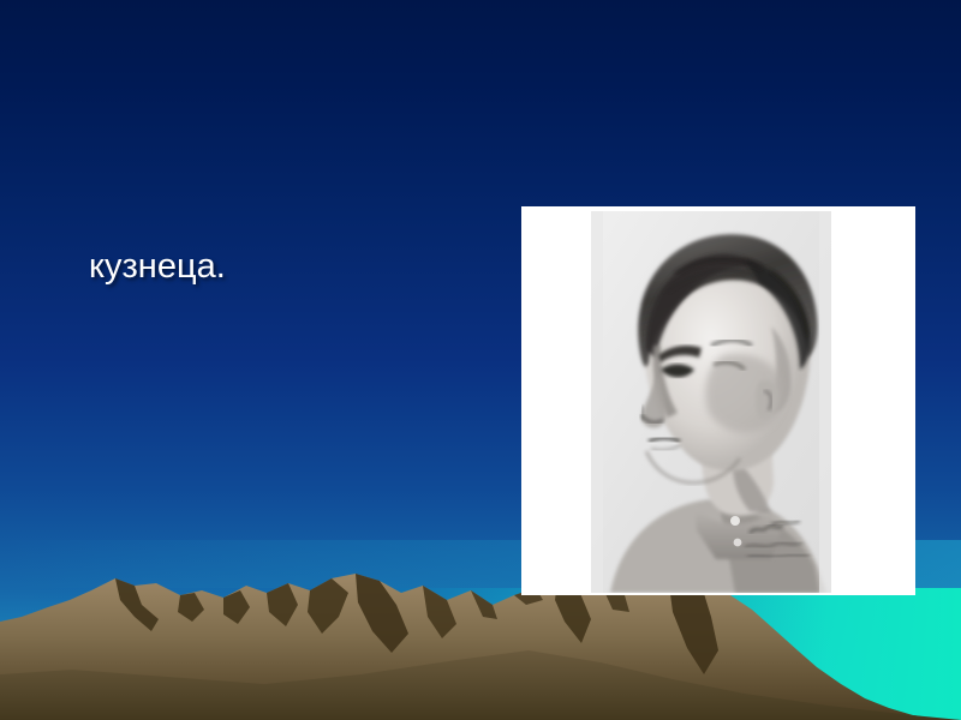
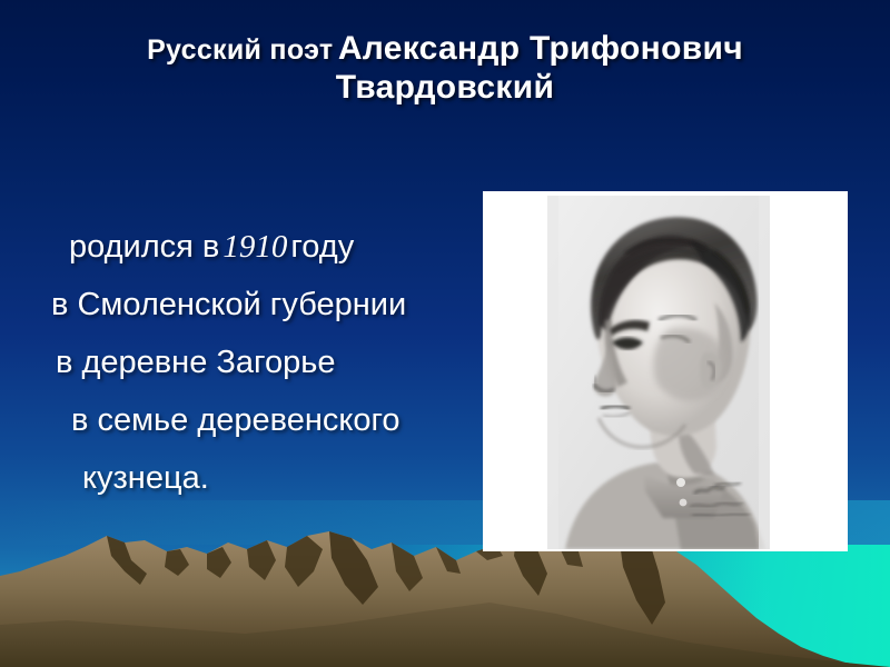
+ Русский поэт Александр Трифонович Твардовский
+ родился в1910году
+ в Смоленской губернии
+ в деревне Загорье
+ в семье деревенского
  кузнеца.
